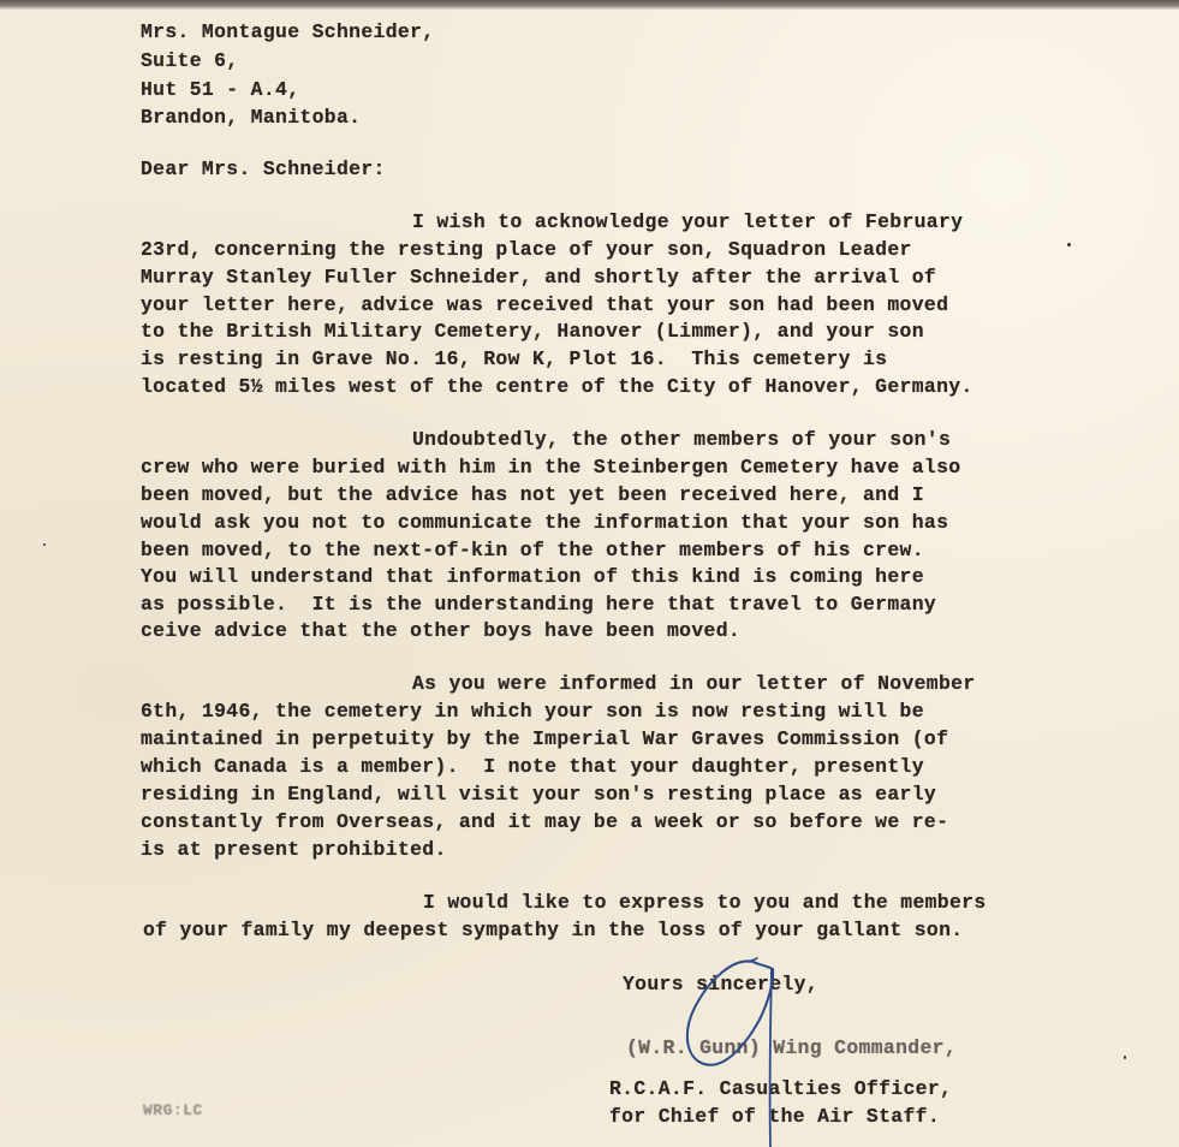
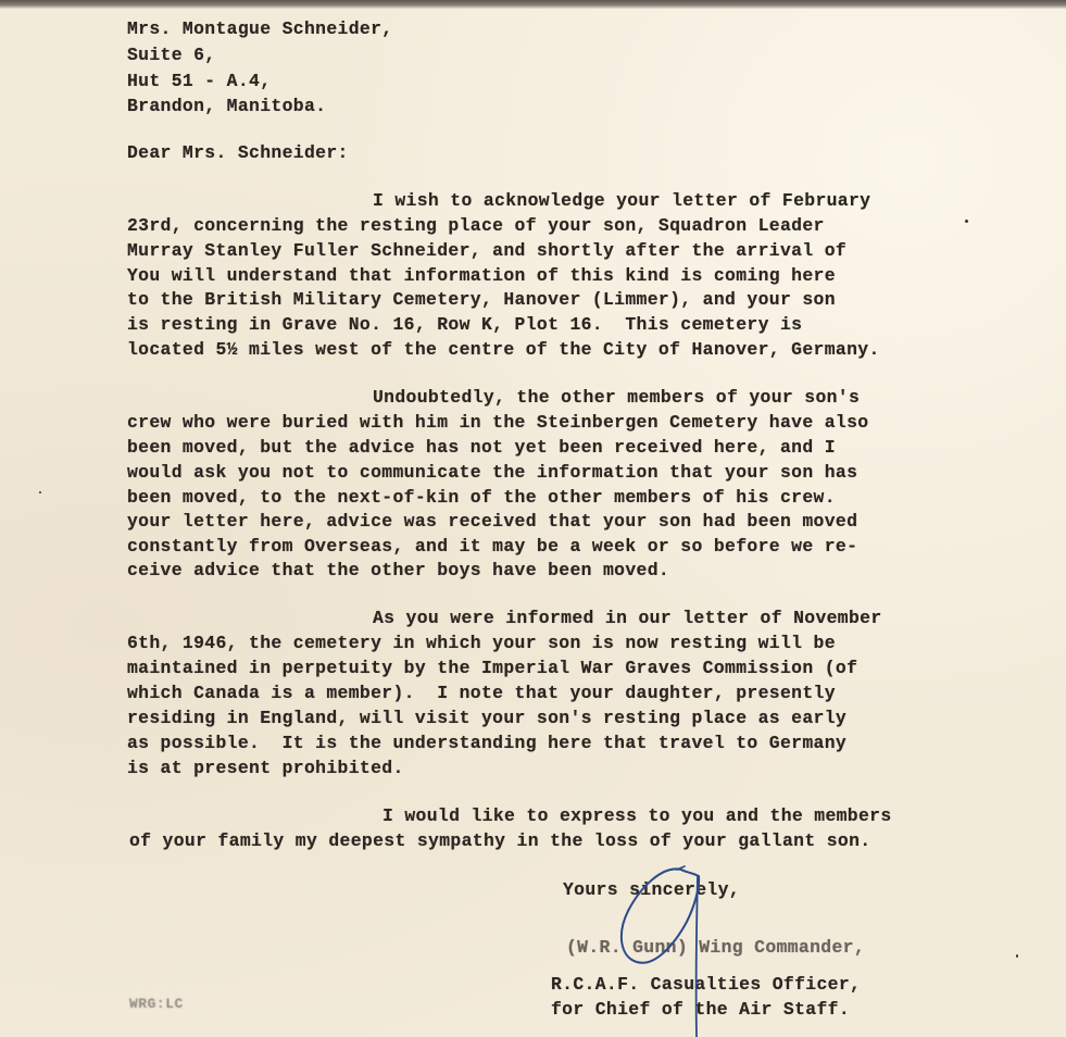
  Mrs. Montague Schneider,
  Suite 6,
  Hut 51 - A.4,
  Brandon, Manitoba.
  Dear Mrs. Schneider:
  I wish to acknowledge your letter of February
  23rd, concerning the resting place of your son, Squadron Leader
  Murray Stanley Fuller Schneider, and shortly after the arrival of
- your letter here, advice was received that your son had been moved
+ You will understand that information of this kind is coming here
  to the British Military Cemetery, Hanover (Limmer), and your son
  is resting in Grave No. 16, Row K, Plot 16. This cemetery is
  located 5½ miles west of the centre of the City of Hanover, Germany.
  Undoubtedly, the other members of your son's
  crew who were buried with him in the Steinbergen Cemetery have also
  been moved, but the advice has not yet been received here, and I
  would ask you not to communicate the information that your son has
  been moved, to the next-of-kin of the other members of his crew.
- You will understand that information of this kind is coming here
+ your letter here, advice was received that your son had been moved
- as possible. It is the understanding here that travel to Germany
+ constantly from Overseas, and it may be a week or so before we re-
  ceive advice that the other boys have been moved.
  As you were informed in our letter of November
  6th, 1946, the cemetery in which your son is now resting will be
  maintained in perpetuity by the Imperial War Graves Commission (of
  which Canada is a member). I note that your daughter, presently
  residing in England, will visit your son's resting place as early
- constantly from Overseas, and it may be a week or so before we re-
+ as possible. It is the understanding here that travel to Germany
  is at present prohibited.
  I would like to express to you and the members
  of your family my deepest sympathy in the loss of your gallant son.
  Yours sincerely,
  (W.R. Gunn) Wing Commander,
  R.C.A.F. Casualties Officer,
  for Chief of the Air Staff.
  WRG:LC
